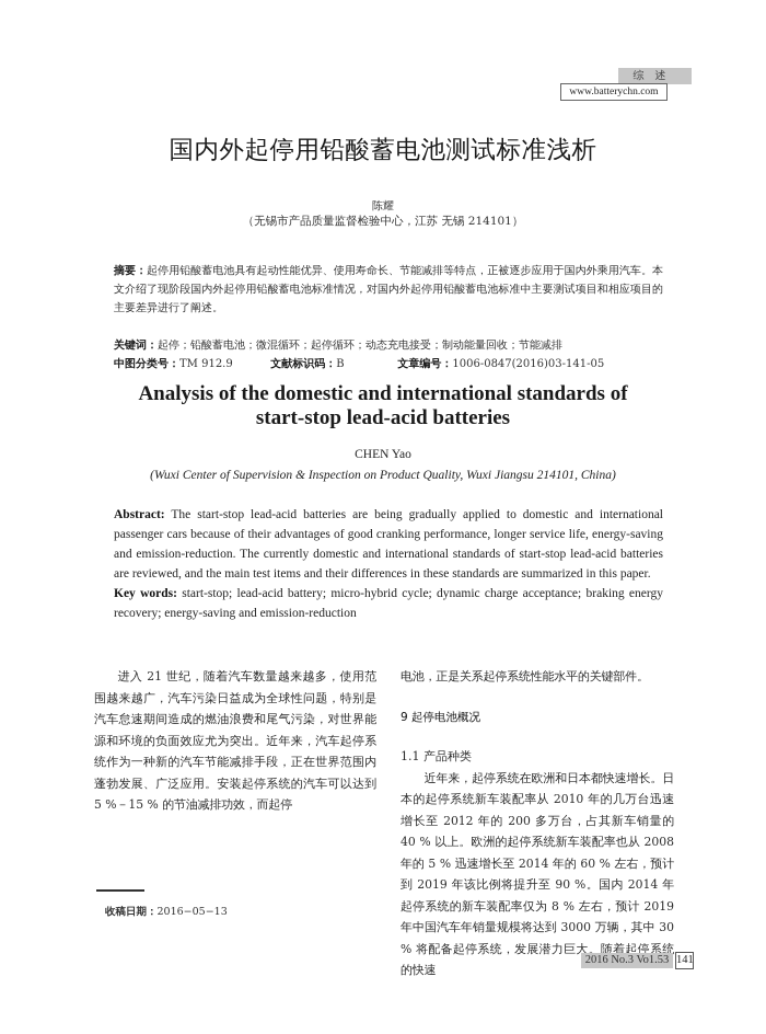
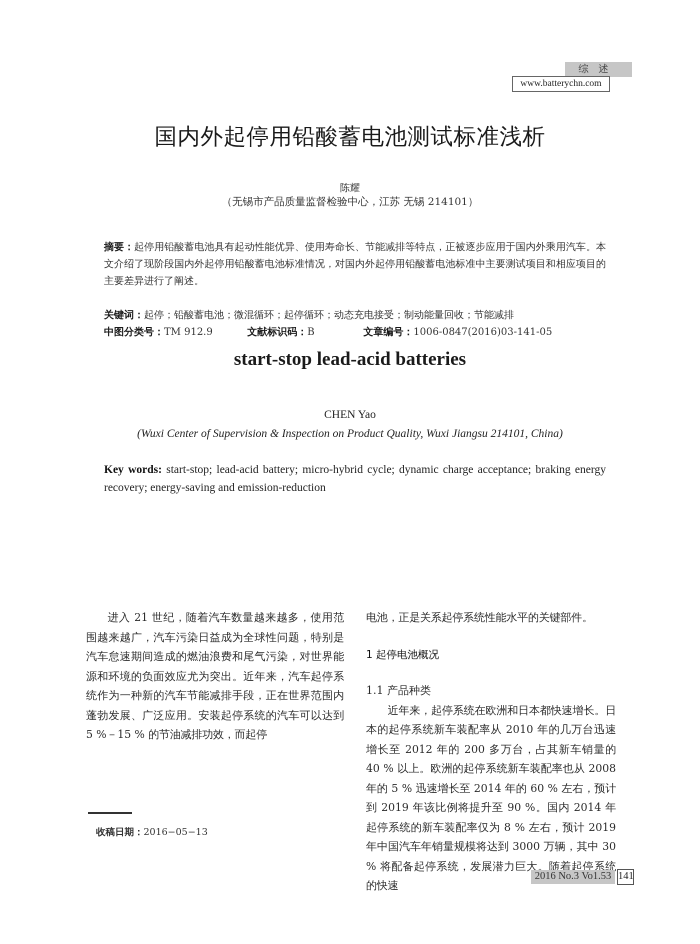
  综述
  www.batterychn.com
  国内外起停用铅酸蓄电池测试标准浅析
  陈耀
  （无锡市产品质量监督检验中心，江苏 无锡 214101）
  摘要：起停用铅酸蓄电池具有起动性能优异、使用寿命长、节能减排等特点，正被逐步应用于国内外乘用汽车。本文介绍了现阶段国内外起停用铅酸蓄电池标准情况，对国内外起停用铅酸蓄电池标准中主要测试项目和相应项目的主要差异进行了阐述。
  关键词：起停；铅酸蓄电池；微混循环；起停循环；动态充电接受；制动能量回收；节能减排
  中图分类号：TM 912.9 文献标识码：B 文章编号：1006-0847(2016)03-141-05
- Analysis of the domestic and international standards of
  start-stop lead-acid batteries
  CHEN Yao
  (Wuxi Center of Supervision & Inspection on Product Quality, Wuxi Jiangsu 214101, China)
- Abstract: The start-stop lead-acid batteries are being gradually applied to domestic and international passenger cars because of their advantages of good cranking performance, longer service life, energy-saving and emission-reduction. The currently domestic and international standards of start-stop lead-acid batteries are reviewed, and the main test items and their differences in these standards are summarized in this paper.
  Key words: start-stop; lead-acid battery; micro-hybrid cycle; dynamic charge acceptance; braking energy recovery; energy-saving and emission-reduction
  进入 21 世纪，随着汽车数量越来越多，使用范围越来越广，汽车污染日益成为全球性问题，特别是汽车怠速期间造成的燃油浪费和尾气污染，对世界能源和环境的负面效应尤为突出。近年来，汽车起停系统作为一种新的汽车节能减排手段，正在世界范围内蓬勃发展、广泛应用。安装起停系统的汽车可以达到 5 %－15 % 的节油减排功效，而起停
  电池，正是关系起停系统性能水平的关键部件。
- 9 起停电池概况
+ 1 起停电池概况
  1.1 产品种类
  近年来，起停系统在欧洲和日本都快速增长。日本的起停系统新车装配率从 2010 年的几万台迅速增长至 2012 年的 200 多万台，占其新车销量的 40 % 以上。欧洲的起停系统新车装配率也从 2008 年的 5 % 迅速增长至 2014 年的 60 % 左右，预计到 2019 年该比例将提升至 90 %。国内 2014 年起停系统的新车装配率仅为 8 % 左右，预计 2019 年中国汽车年销量规模将达到 3000 万辆，其中 30 % 将配备起停系统，发展潜力巨大。随着起停系统的快速
  收稿日期：2016−05−13
  2016 No.3 Vo1.53
  141
